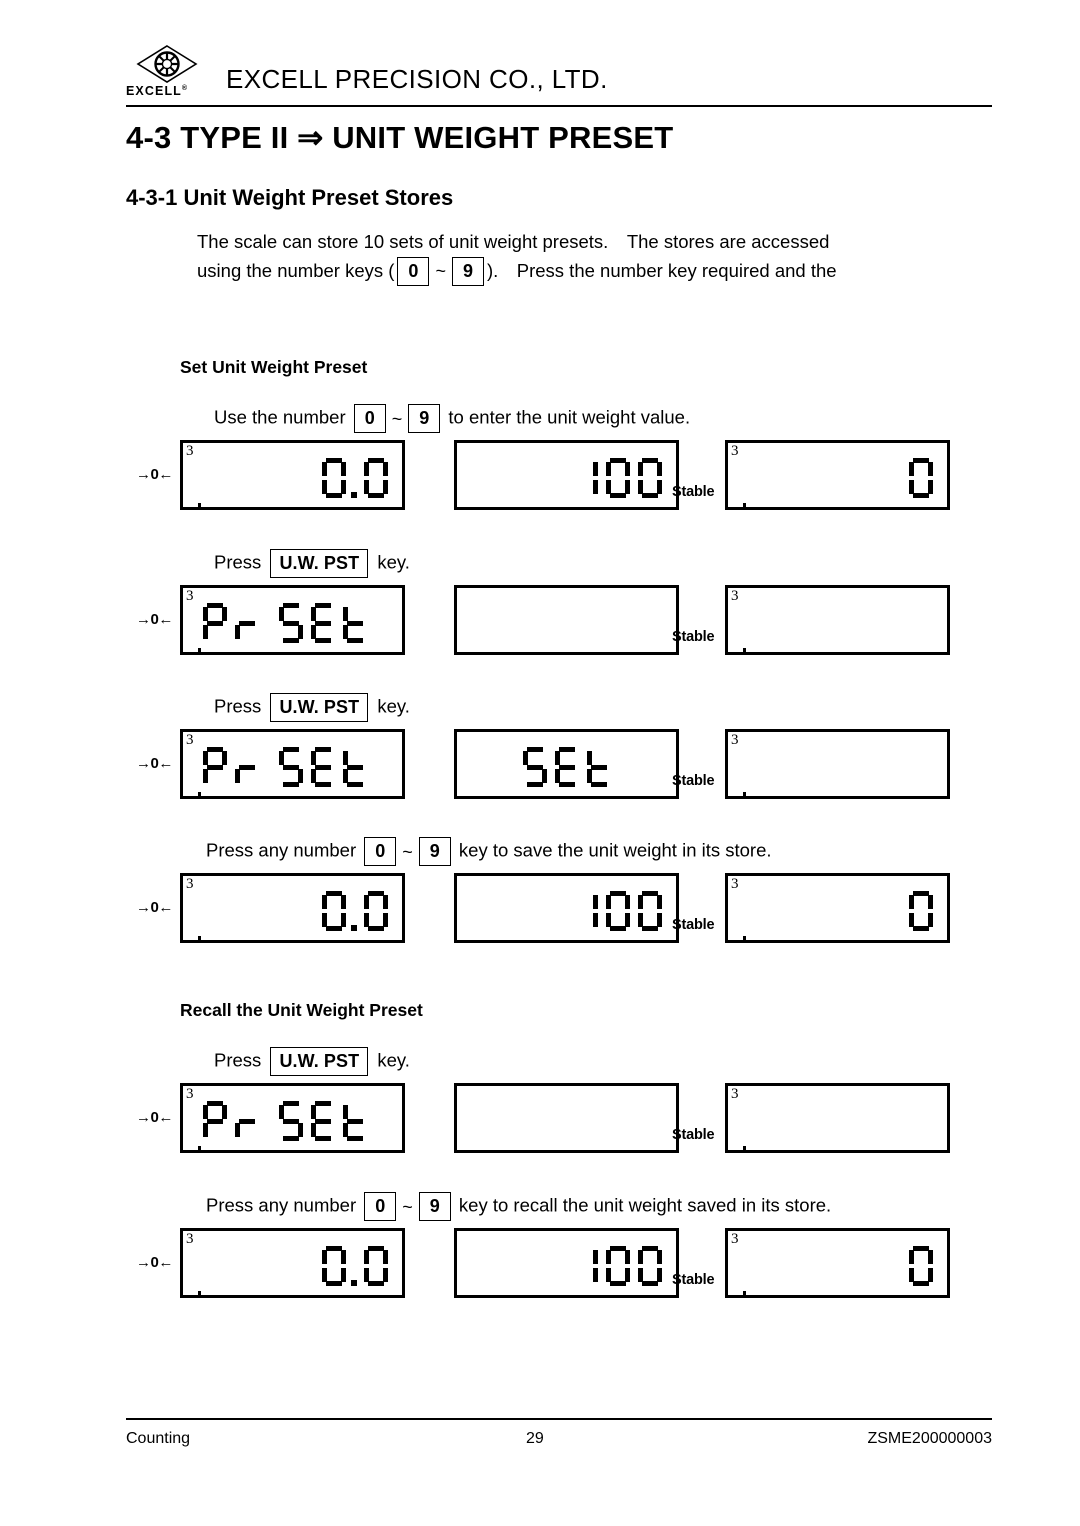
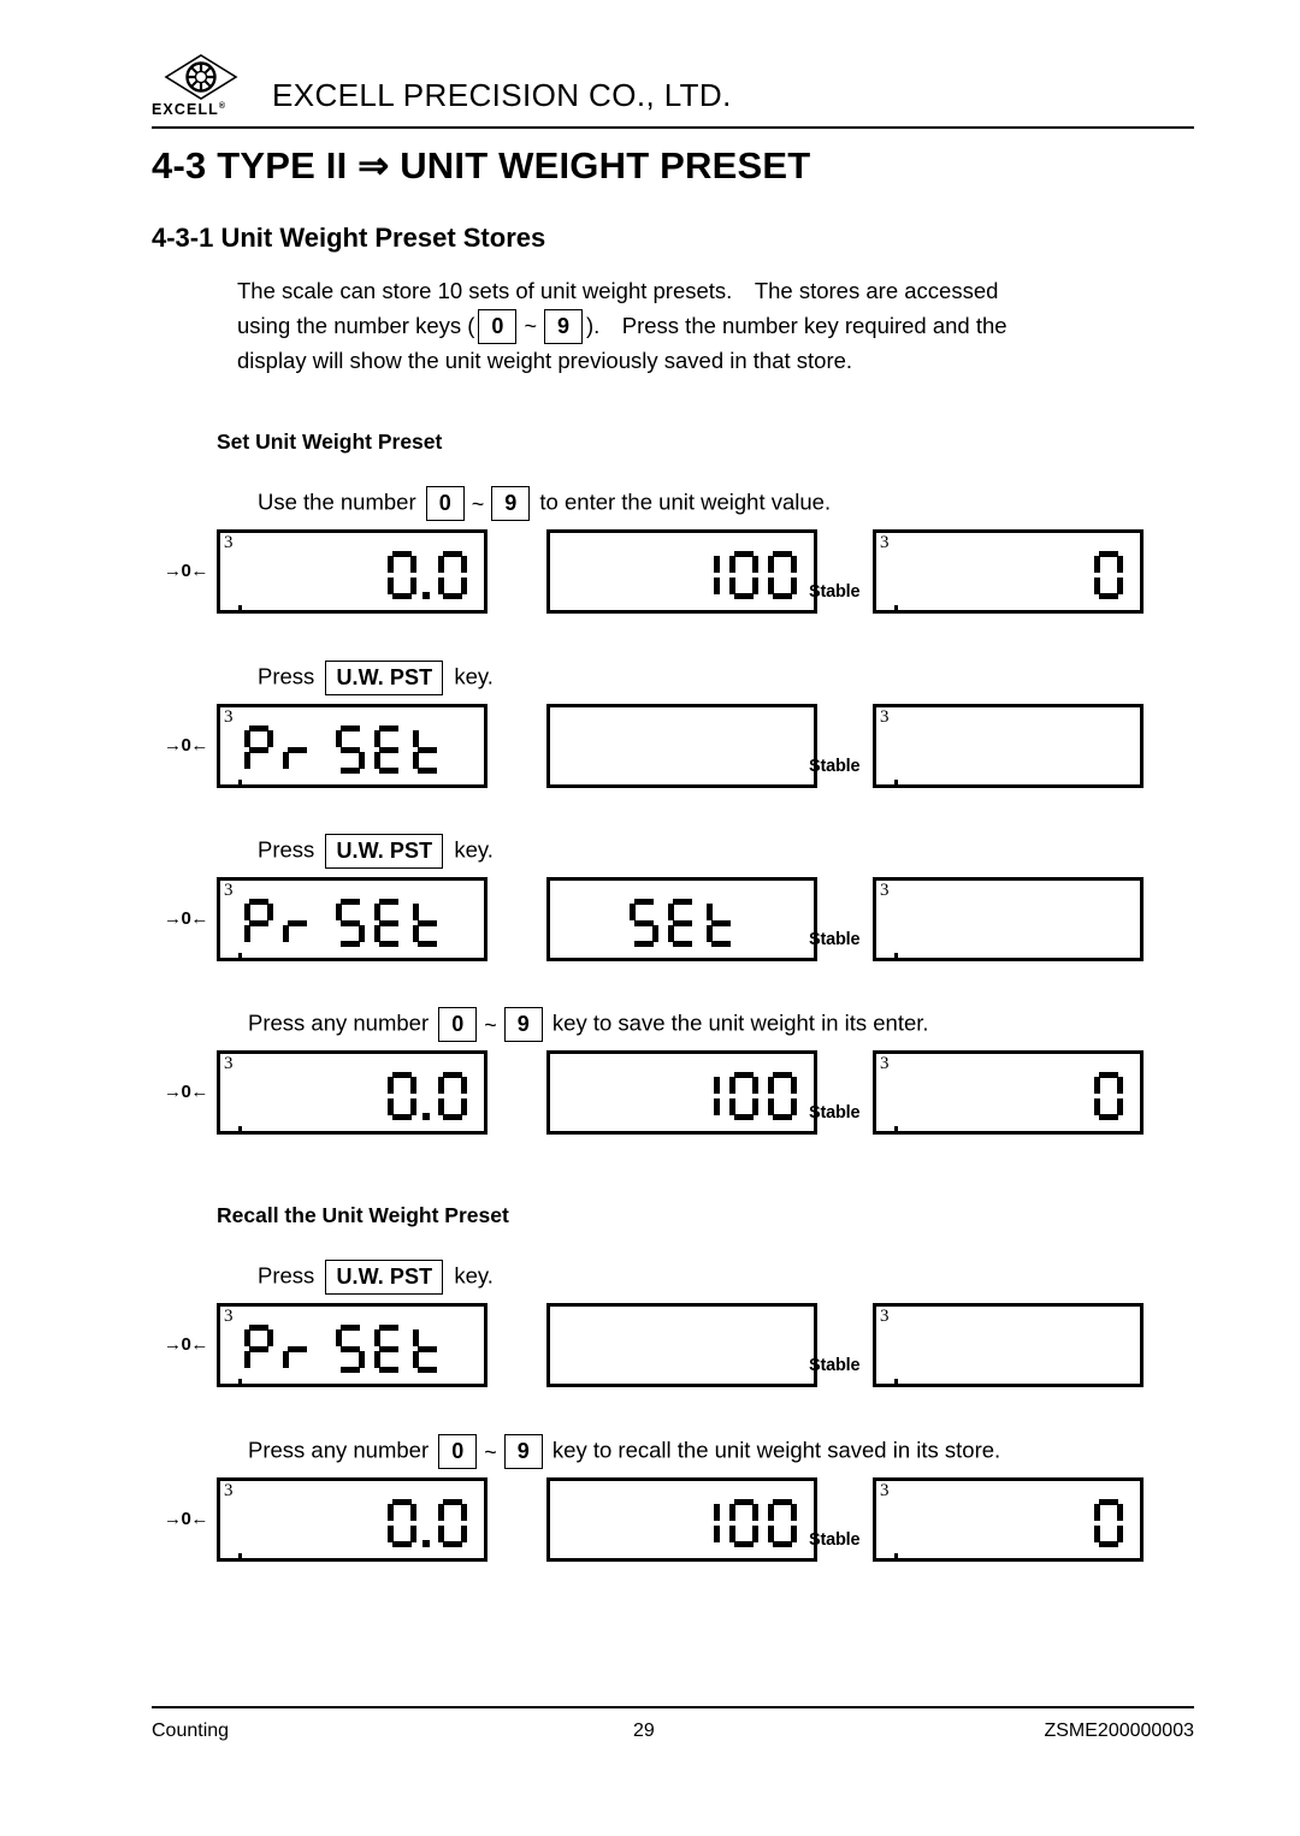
  EXCELL
  EXCELL PRECISION CO., LTD.
  4-3 TYPE II ⇒ UNIT WEIGHT PRESET
  4-3-1 Unit Weight Preset Stores
  The scale can store 10 sets of unit weight presets. The stores are accessed
  using the number keys ( 0 ~ 9 ). Press the number key required and the
+ display will show the unit weight previously saved in that store.
  Set Unit Weight Preset
  Recall the Unit Weight Preset
  Use the number 0 ~ 9 to enter the unit weight value.
  →0←
  3
  3
  Stable
  Press U.W. PST key.
  →0←
  3
  3
  Stable
  Press U.W. PST key.
  →0←
  3
  3
  Stable
- Press any number 0 ~ 9 key to save the unit weight in its store.
+ Press any number 0 ~ 9 key to save the unit weight in its enter.
  →0←
  3
  3
  Stable
  Press U.W. PST key.
  →0←
  3
  3
  Stable
  Press any number 0 ~ 9 key to recall the unit weight saved in its store.
  →0←
  3
  3
  Stable
  Counting
  29
  ZSME200000003
